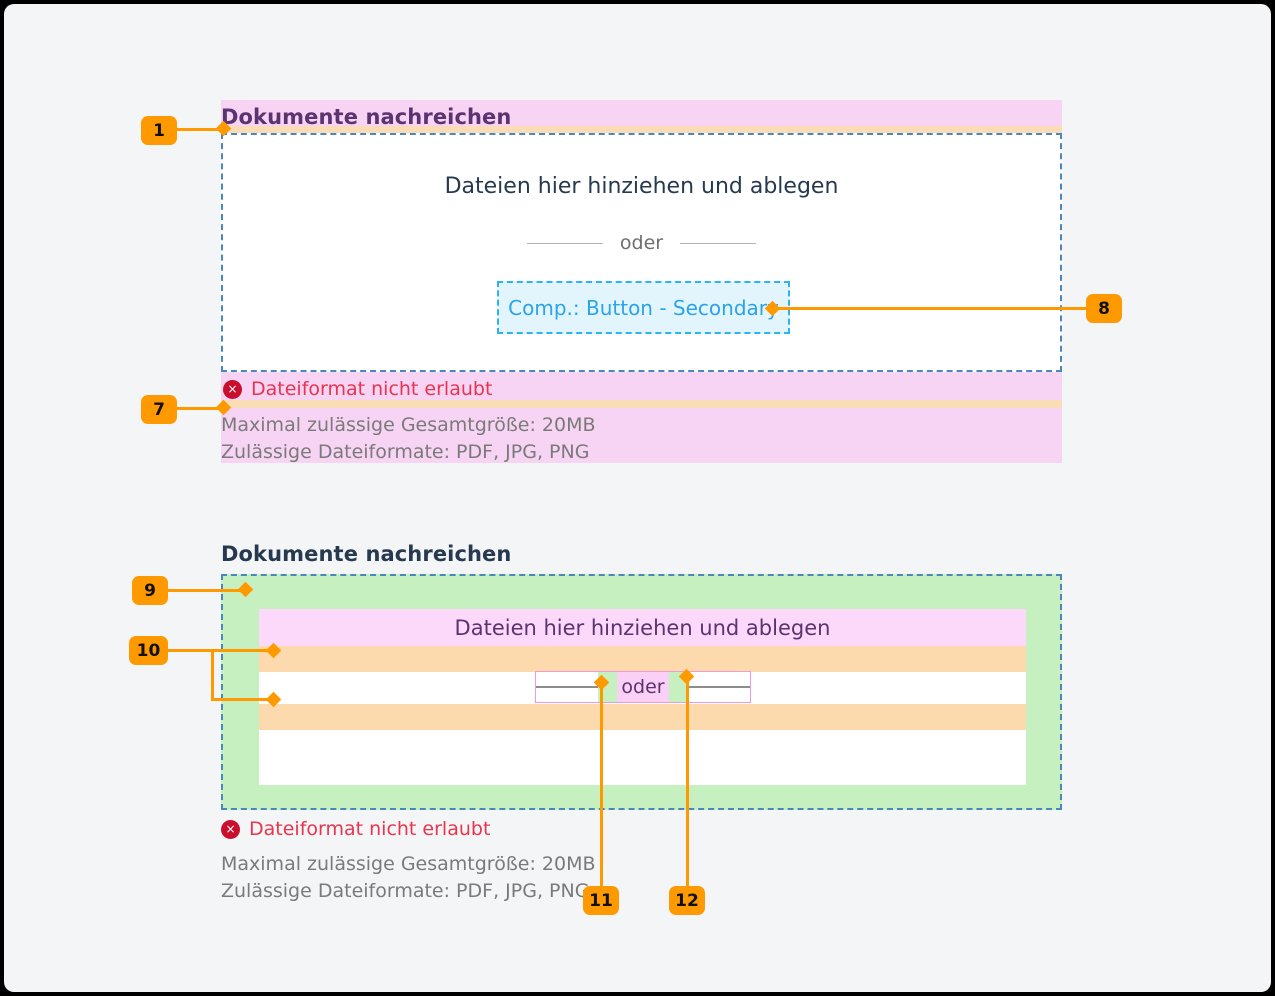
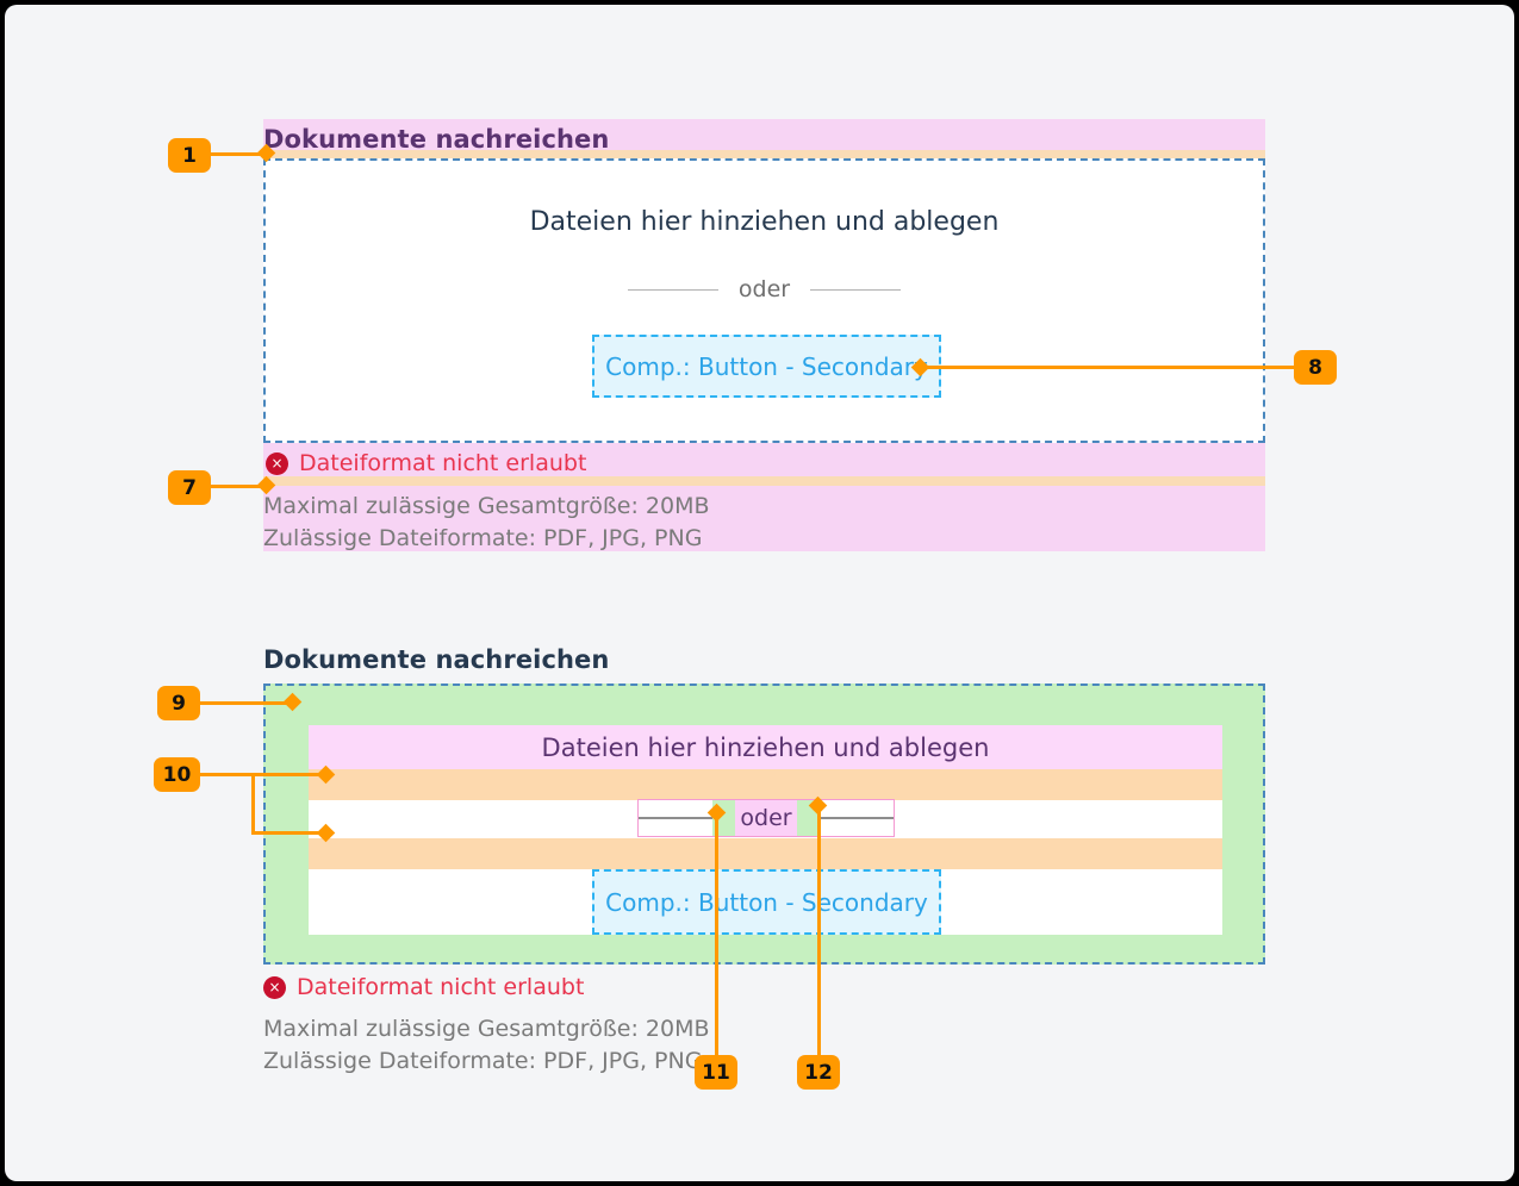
  Dokumente nachreichen
  Dateien hier hinziehen und ablegen
  oder
  Comp.: Button - Secondar
  ×
  Dateiformat nicht erlaubt
  Maximal zulässige Gesamtgröße: 20MB
  Zulässige Dateiformate: PDF, JPG, PNG
  Dokumente nachreichen
  Dateien hier hinziehen und ablegen
  oder
+ Comp.: Button - Secondary
  ×
  Dateiformat nicht erlaubt
  Maximal zulässige Gesamtgröße: 20MB
  Zulässige Dateiformate: PDF, JPG, PNG
  1
  7
  8
  9
  10
  11
  12
